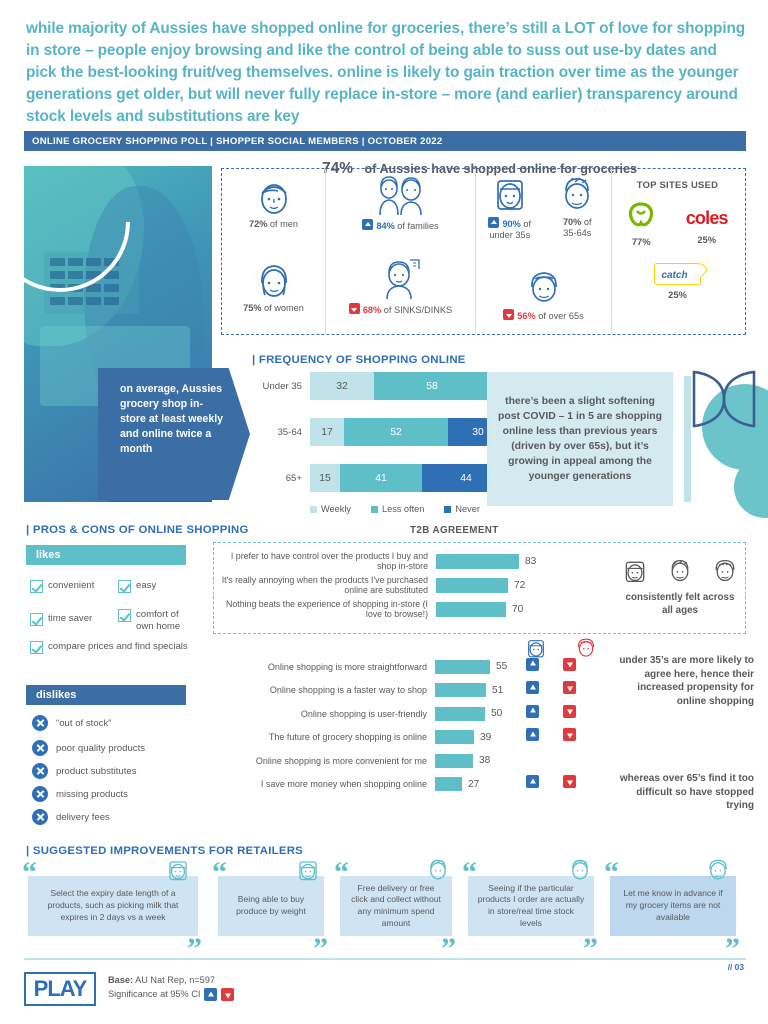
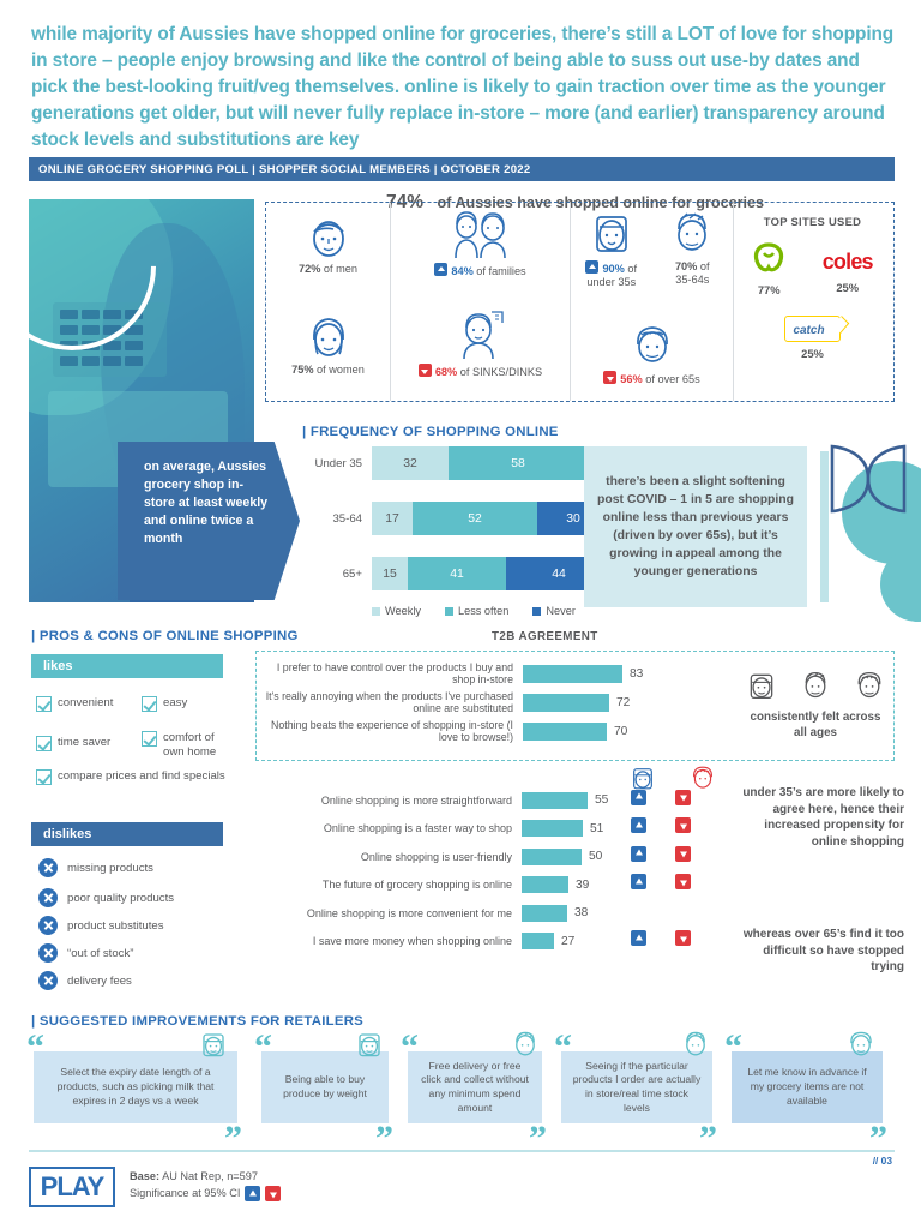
  while majority of Aussies have shopped online for groceries, there’s still a LOT of love for shopping in store – people enjoy browsing and like the control of being able to suss out use-by dates and pick the best-looking fruit/veg themselves. online is likely to gain traction over time as the younger generations get older, but will never fully replace in-store – more (and earlier) transparency around stock levels and substitutions are key
  ONLINE GROCERY SHOPPING POLL | SHOPPER SOCIAL MEMBERS | OCTOBER 2022
  74% of Aussies have shopped online for groceries
  72% of men
  75% of women
  84% of families
  68% of SINKS/DINKS
  90% of
  under 35s
  70% of
  35-64s
  56% of over 65s
  TOP SITES USED
  77%
  coles
  25%
  catch
  25%
  on average, Aussies grocery shop in-store at least weekly and online twice a month
  FREQUENCY OF SHOPPING ONLINE
  Under 35
  32
  58
  35-64
  17
  52
  30
  65+
  15
  41
  44
  Weekly
  Less often
  Never
  there’s been a slight softening post COVID – 1 in 5 are shopping online less than previous years (driven by over 65s), but it’s growing in appeal among the younger generations
  PROS & CONS OF ONLINE SHOPPING
  likes
  convenient
  easy
  time saver
  comfort of own home
  compare prices and find specials
  dislikes
- “out of stock”
+ missing products
  poor quality products
  product substitutes
- missing products
+ “out of stock”
  delivery fees
  T2B AGREEMENT
  I prefer to have control over the products I buy and shop in-store
  83
  It's really annoying when the products I've purchased online are substituted
  72
  Nothing beats the experience of shopping in-store (I love to browse!)
  70
  consistently felt across all ages
  Online shopping is more straightforward
  55
  Online shopping is a faster way to shop
  51
  Online shopping is user-friendly
  50
  The future of grocery shopping is online
  39
  Online shopping is more convenient for me
  38
  I save more money when shopping online
  27
  under 35’s are more likely to agree here, hence their increased propensity for online shopping
  whereas over 65’s find it too difficult so have stopped trying
  SUGGESTED IMPROVEMENTS FOR RETAILERS
  “
  ”
  Select the expiry date length of a products, such as picking milk that expires in 2 days vs a week
  “
  ”
  Being able to buy produce by weight
  “
  ”
  Free delivery or free click and collect without any minimum spend amount
  “
  ”
  Seeing if the particular products I order are actually in store/real time stock levels
  “
  ”
  Let me know in advance if my grocery items are not available
  PLAY
  Base: AU Nat Rep, n=597
  Significance at 95% CI
  // 03
